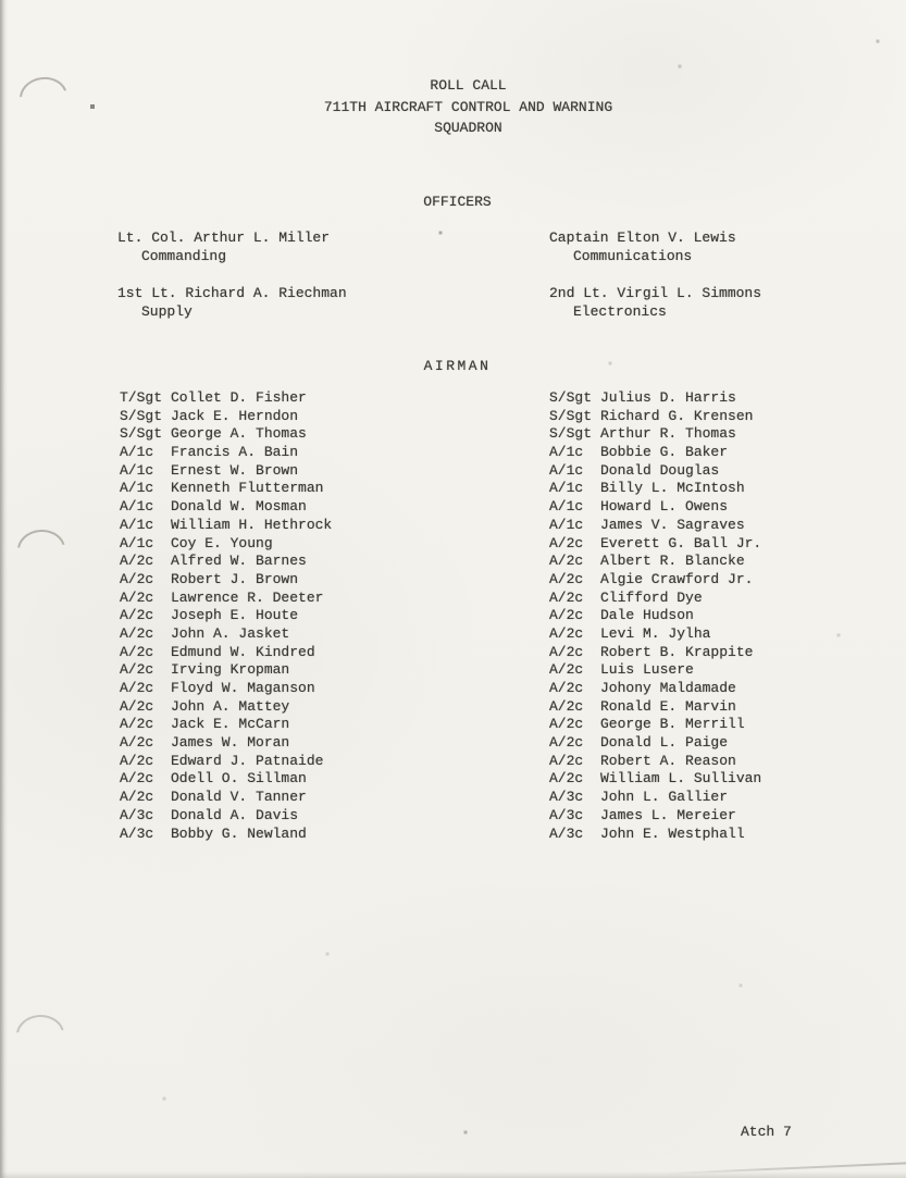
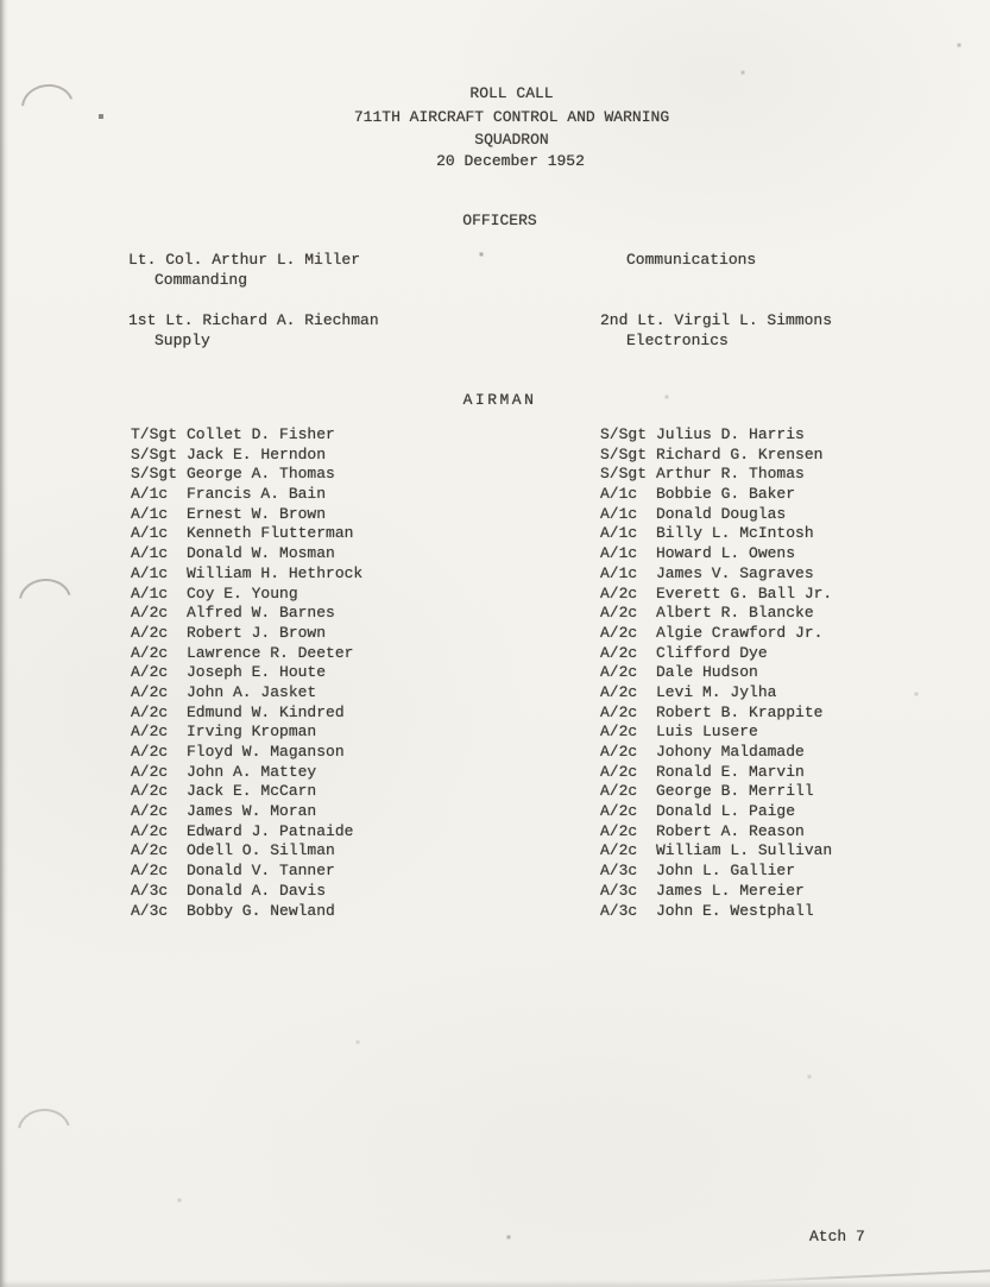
  ROLL CALL
  711TH AIRCRAFT CONTROL AND WARNING
  SQUADRON
+ 20 December 1952
  OFFICERS
  Lt. Col. Arthur L. Miller
  Commanding
- Captain Elton V. Lewis
  Communications
  1st Lt. Richard A. Riechman
  Supply
  2nd Lt. Virgil L. Simmons
  Electronics
  AIRMAN
  T/Sgt
  Collet D. Fisher
  S/Sgt
  Jack E. Herndon
  S/Sgt
  George A. Thomas
  A/1c
  Francis A. Bain
  A/1c
  Ernest W. Brown
  A/1c
  Kenneth Flutterman
  A/1c
  Donald W. Mosman
  A/1c
  William H. Hethrock
  A/1c
  Coy E. Young
  A/2c
  Alfred W. Barnes
  A/2c
  Robert J. Brown
  A/2c
  Lawrence R. Deeter
  A/2c
  Joseph E. Houte
  A/2c
  John A. Jasket
  A/2c
  Edmund W. Kindred
  A/2c
  Irving Kropman
  A/2c
  Floyd W. Maganson
  A/2c
  John A. Mattey
  A/2c
  Jack E. McCarn
  A/2c
  James W. Moran
  A/2c
  Edward J. Patnaide
  A/2c
  Odell O. Sillman
  A/2c
  Donald V. Tanner
  A/3c
  Donald A. Davis
  A/3c
  Bobby G. Newland
  S/Sgt
  Julius D. Harris
  S/Sgt
  Richard G. Krensen
  S/Sgt
  Arthur R. Thomas
  A/1c
  Bobbie G. Baker
  A/1c
  Donald Douglas
  A/1c
  Billy L. McIntosh
  A/1c
  Howard L. Owens
  A/1c
  James V. Sagraves
  A/2c
  Everett G. Ball Jr.
  A/2c
  Albert R. Blancke
  A/2c
  Algie Crawford Jr.
  A/2c
  Clifford Dye
  A/2c
  Dale Hudson
  A/2c
  Levi M. Jylha
  A/2c
  Robert B. Krappite
  A/2c
  Luis Lusere
  A/2c
  Johony Maldamade
  A/2c
  Ronald E. Marvin
  A/2c
  George B. Merrill
  A/2c
  Donald L. Paige
  A/2c
  Robert A. Reason
  A/2c
  William L. Sullivan
  A/3c
  John L. Gallier
  A/3c
  James L. Mereier
  A/3c
  John E. Westphall
  Atch 7
